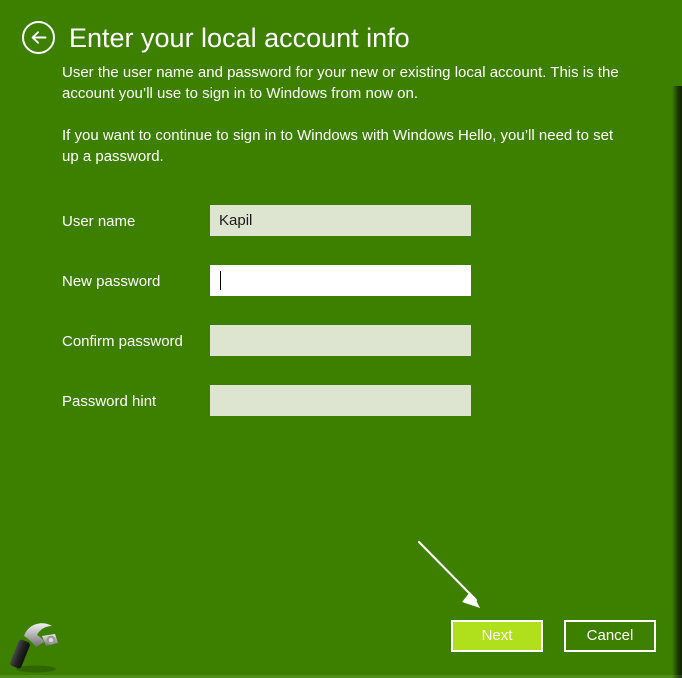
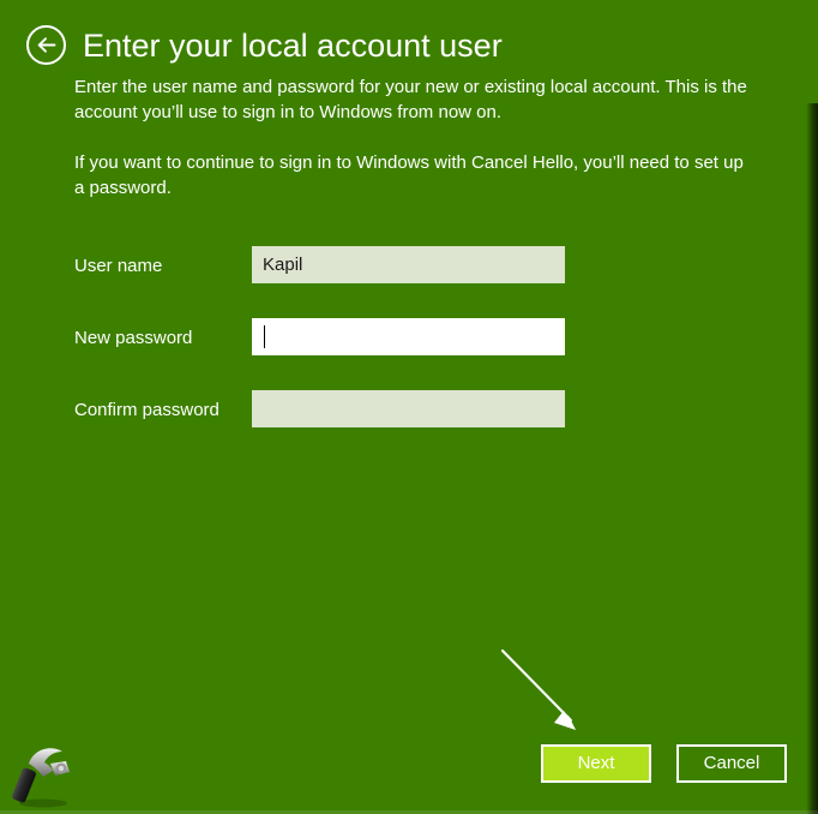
- Enter your local account info
+ Enter your local account user
- User the user name and password for your new or existing local account. This is the account you’ll use to sign in to Windows from now on.
+ Enter the user name and password for your new or existing local account. This is the account you’ll use to sign in to Windows from now on.
- If you want to continue to sign in to Windows with Windows Hello, you’ll need to set up a password.
+ If you want to continue to sign in to Windows with Cancel Hello, you’ll need to set up a password.
  User name
  Kapil
  New password
  Confirm password
- Password hint
  Next
  Cancel
